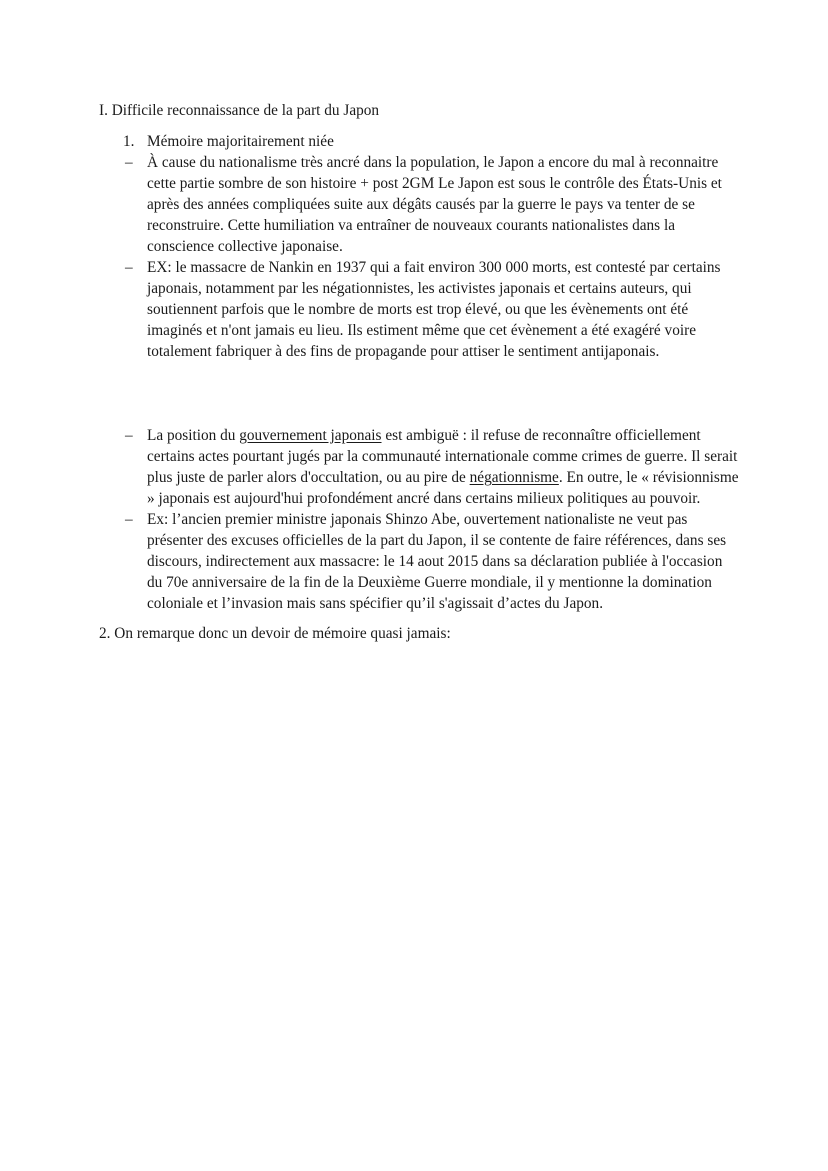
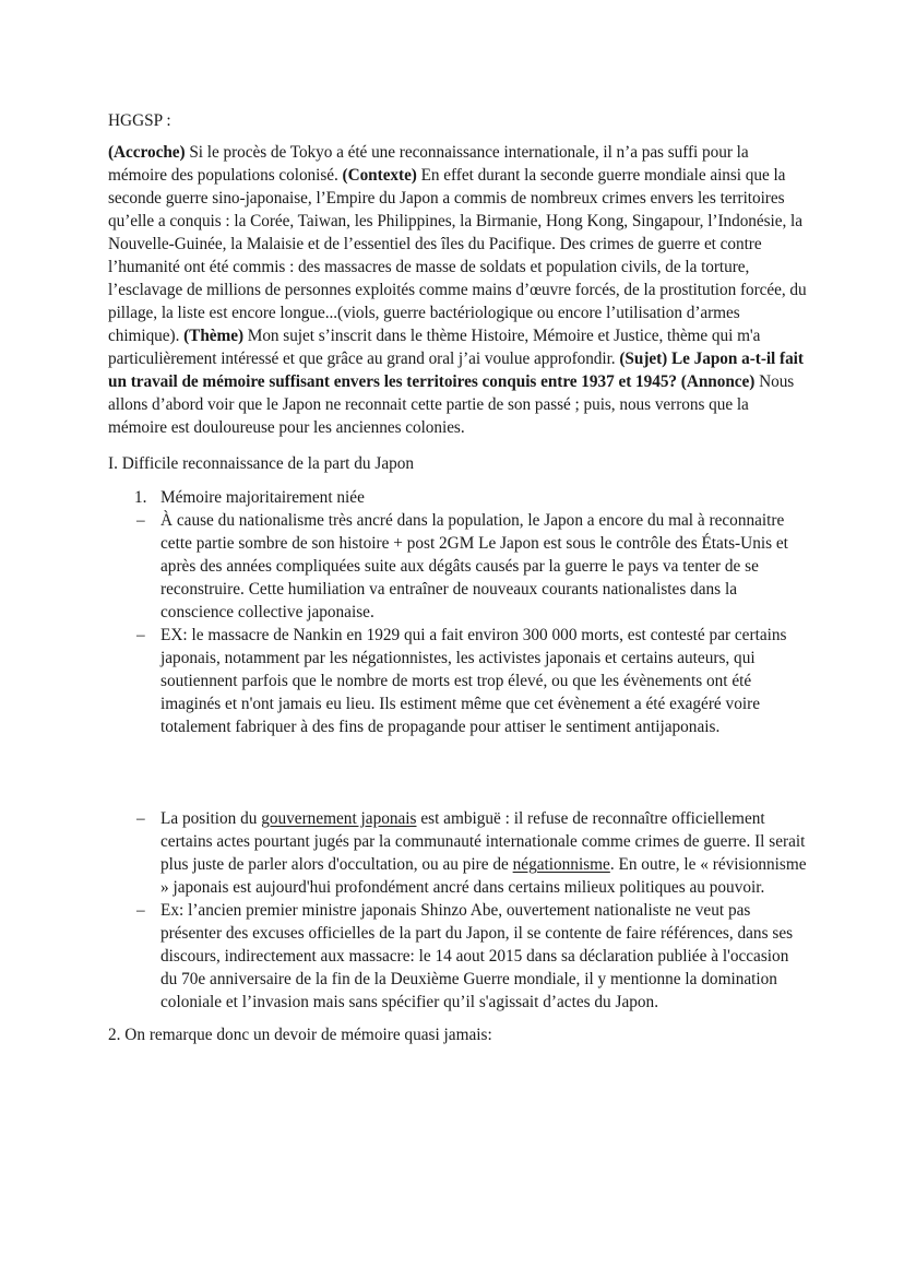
+ HGGSP :
+ (Accroche) Si le procès de Tokyo a été une reconnaissance internationale, il n’a pas suffi pour la mémoire des populations colonisé. (Contexte) En effet durant la seconde guerre mondiale ainsi que la seconde guerre sino-japonaise, l’Empire du Japon a commis de nombreux crimes envers les territoires qu’elle a conquis : la Corée, Taiwan, les Philippines, la Birmanie, Hong Kong, Singapour, l’Indonésie, la Nouvelle-Guinée, la Malaisie et de l’essentiel des îles du Pacifique. Des crimes de guerre et contre l’humanité ont été commis : des massacres de masse de soldats et population civils, de la torture, l’esclavage de millions de personnes exploités comme mains d’œuvre forcés, de la prostitution forcée, du pillage, la liste est encore longue...(viols, guerre bactériologique ou encore l’utilisation d’armes chimique). (Thème) Mon sujet s’inscrit dans le thème Histoire, Mémoire et Justice, thème qui m'a particulièrement intéressé et que grâce au grand oral j’ai voulue approfondir. (Sujet) Le Japon a-t-il fait un travail de mémoire suffisant envers les territoires conquis entre 1937 et 1945? (Annonce) Nous allons d’abord voir que le Japon ne reconnait cette partie de son passé ; puis, nous verrons que la mémoire est douloureuse pour les anciennes colonies.
  I. Difficile reconnaissance de la part du Japon
  1.
  Mémoire majoritairement niée
  –
  À cause du nationalisme très ancré dans la population, le Japon a encore du mal à reconnaitre cette partie sombre de son histoire + post 2GM Le Japon est sous le contrôle des États-Unis et après des années compliquées suite aux dégâts causés par la guerre le pays va tenter de se reconstruire. Cette humiliation va entraîner de nouveaux courants nationalistes dans la conscience collective japonaise.
  –
- EX: le massacre de Nankin en 1937 qui a fait environ 300 000 morts, est contesté par certains japonais, notamment par les négationnistes, les activistes japonais et certains auteurs, qui soutiennent parfois que le nombre de morts est trop élevé, ou que les évènements ont été imaginés et n'ont jamais eu lieu. Ils estiment même que cet évènement a été exagéré voire totalement fabriquer à des fins de propagande pour attiser le sentiment antijaponais.
+ EX: le massacre de Nankin en 1929 qui a fait environ 300 000 morts, est contesté par certains japonais, notamment par les négationnistes, les activistes japonais et certains auteurs, qui soutiennent parfois que le nombre de morts est trop élevé, ou que les évènements ont été imaginés et n'ont jamais eu lieu. Ils estiment même que cet évènement a été exagéré voire totalement fabriquer à des fins de propagande pour attiser le sentiment antijaponais.
  –
  La position du gouvernement japonais est ambiguë : il refuse de reconnaître officiellement certains actes pourtant jugés par la communauté internationale comme crimes de guerre. Il serait plus juste de parler alors d'occultation, ou au pire de négationnisme. En outre, le « révisionnisme » japonais est aujourd'hui profondément ancré dans certains milieux politiques au pouvoir.
  –
  Ex: l’ancien premier ministre japonais Shinzo Abe, ouvertement nationaliste ne veut pas présenter des excuses officielles de la part du Japon, il se contente de faire références, dans ses discours, indirectement aux massacre: le 14 aout 2015 dans sa déclaration publiée à l'occasion du 70e anniversaire de la fin de la Deuxième Guerre mondiale, il y mentionne la domination coloniale et l’invasion mais sans spécifier qu’il s'agissait d’actes du Japon.
  2. On remarque donc un devoir de mémoire quasi jamais:
